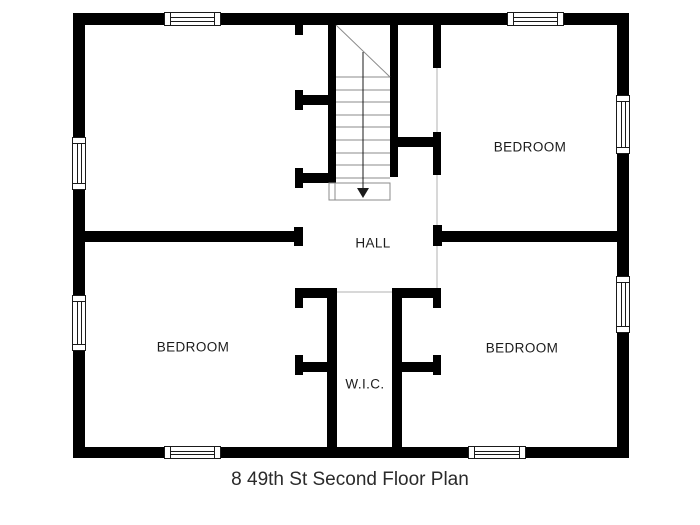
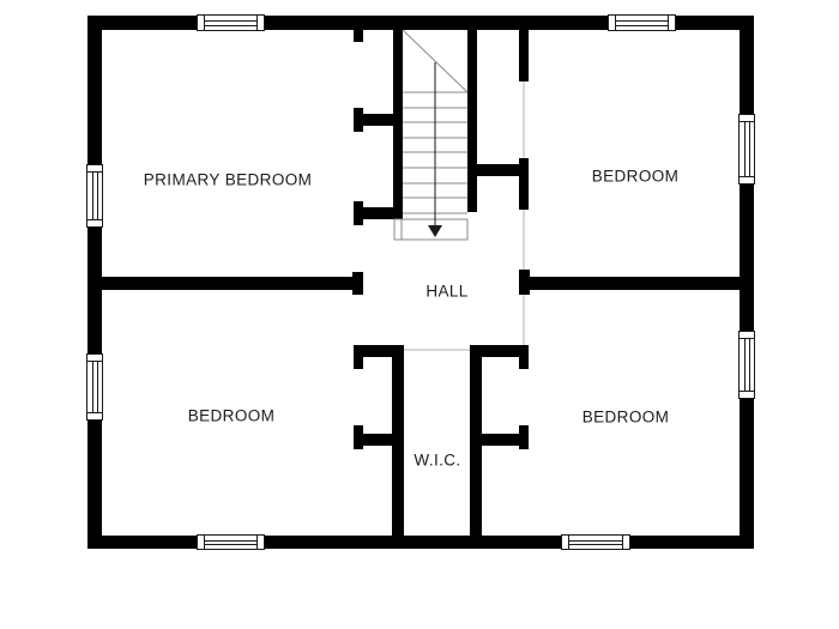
+ PRIMARY BEDROOM
  BEDROOM
  HALL
  BEDROOM
  W.I.C.
  BEDROOM
- 8 49th St Second Floor Plan
